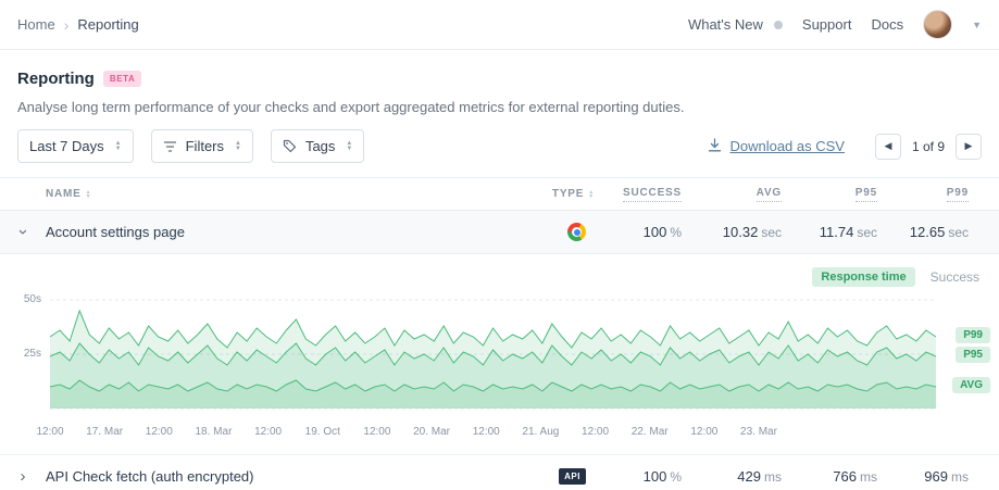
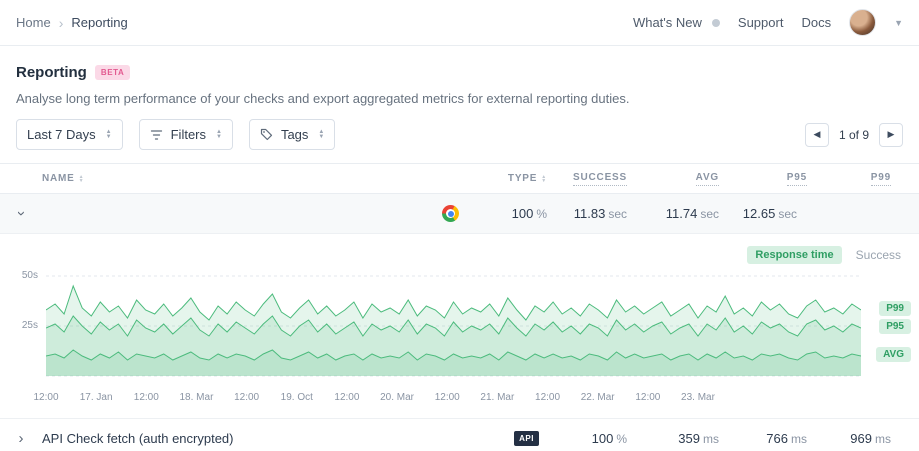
  Home
  ›
  Reporting
  What's New
  Support
  Docs
  ▼
  Reporting
  BETA
  Analyse long term performance of your checks and export aggregated metrics for external reporting duties.
  Last 7 Days
  Filters
  Tags
- Download as CSV
  ◀
  1 of 9
  ▶
  NAME
  TYPE
  SUCCESS
  AVG
  P95
  P99
- Account settings page
  100
  %
- 10.32
+ 11.83
  sec
  11.74
  sec
  12.65
  sec
  Response time
  Success
  P99
  P95
  AVG
  50s
  25s
  12:00
- 17. Mar
+ 17. Jan
  12:00
  18. Mar
  12:00
  19. Oct
  12:00
  20. Mar
  12:00
- 21. Aug
+ 21. Mar
  12:00
  22. Mar
  12:00
  23. Mar
  ›
  API Check fetch (auth encrypted)
  API
  100
  %
- 429
+ 359
  ms
  766
  ms
  969
  ms
